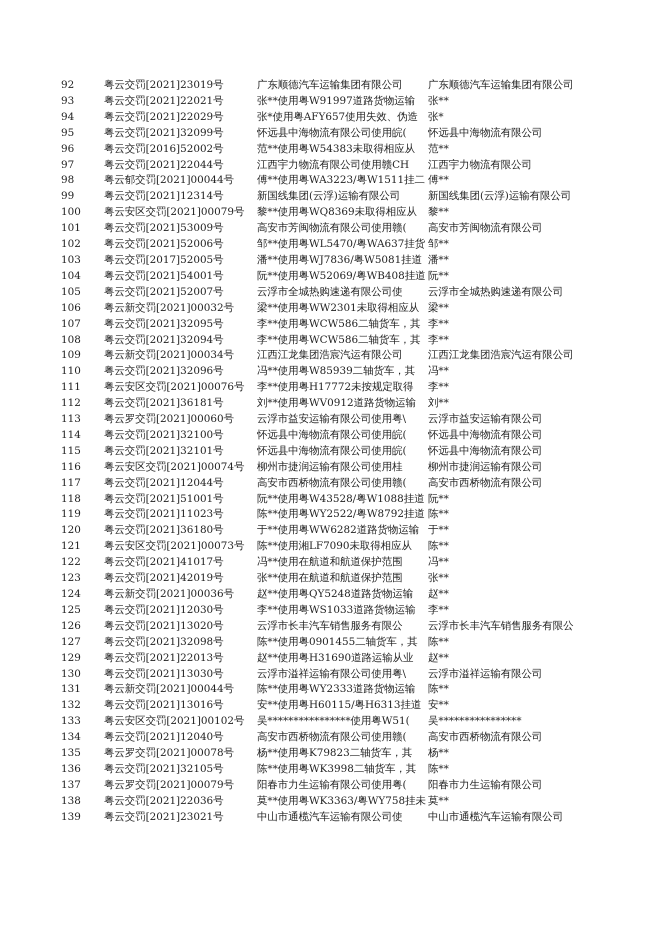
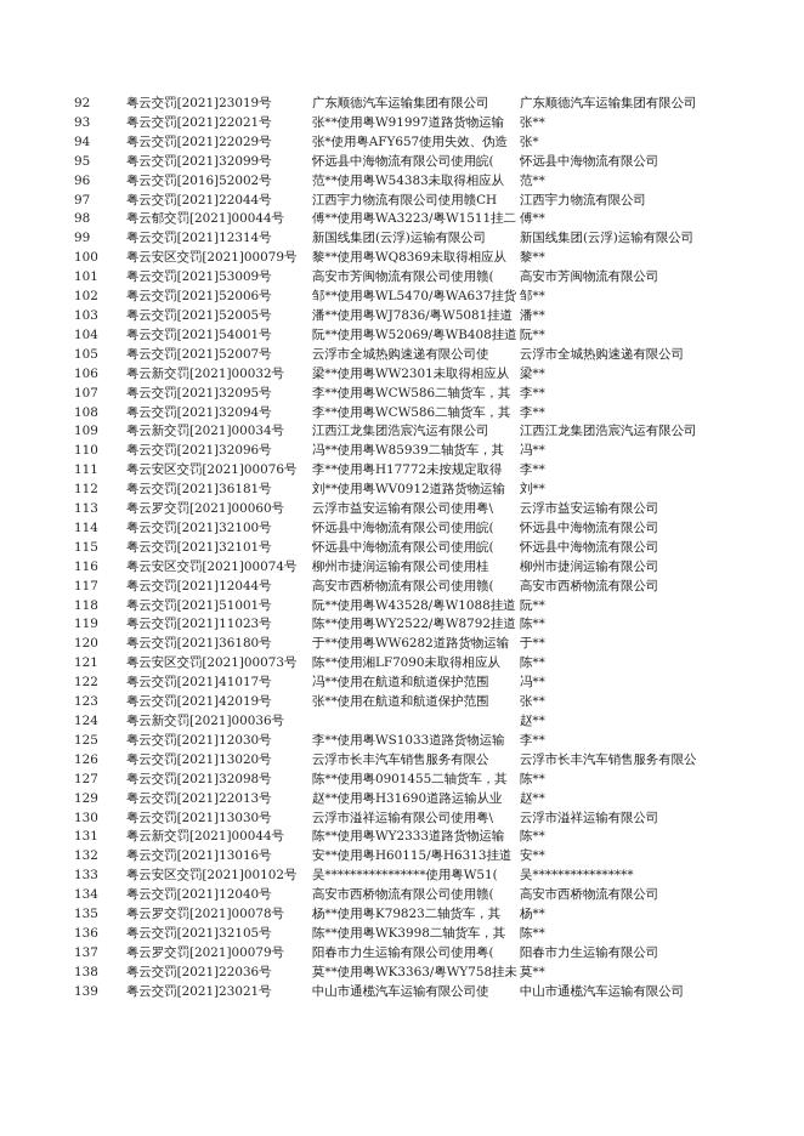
  92
  粤云交罚[2021]23019号
  广东顺德汽车运输集团有限公司
  广东顺德汽车运输集团有限公司
  93
  粤云交罚[2021]22021号
  张**使用粤W91997道路货物运输
  张**
  94
  粤云交罚[2021]22029号
  张*使用粤AFY657使用失效、伪造
  张*
  95
  粤云交罚[2021]32099号
  怀远县中海物流有限公司使用皖(
  怀远县中海物流有限公司
  96
  粤云交罚[2016]52002号
  范**使用粤W54383未取得相应从
  范**
  97
  粤云交罚[2021]22044号
  江西宇力物流有限公司使用赣CH
  江西宇力物流有限公司
  98
  粤云郁交罚[2021]00044号
  傅**使用粤WA3223/粤W1511挂二
  傅**
  99
  粤云交罚[2021]12314号
  新国线集团(云浮)运输有限公司
  新国线集团(云浮)运输有限公司
  100
  粤云安区交罚[2021]00079号
  黎**使用粤WQ8369未取得相应从
  黎**
  101
  粤云交罚[2021]53009号
  高安市芳闽物流有限公司使用赣(
  高安市芳闽物流有限公司
  102
  粤云交罚[2021]52006号
  邹**使用粤WL5470/粤WA637挂货
  邹**
  103
- 粤云交罚[2017]52005号
+ 粤云交罚[2021]52005号
  潘**使用粤WJ7836/粤W5081挂道
  潘**
  104
  粤云交罚[2021]54001号
  阮**使用粤W52069/粤WB408挂道
  阮**
  105
  粤云交罚[2021]52007号
  云浮市全城热购速递有限公司使
  云浮市全城热购速递有限公司
  106
  粤云新交罚[2021]00032号
  梁**使用粤WW2301未取得相应从
  梁**
  107
  粤云交罚[2021]32095号
  李**使用粤WCW586二轴货车，其
  李**
  108
  粤云交罚[2021]32094号
  李**使用粤WCW586二轴货车，其
  李**
  109
  粤云新交罚[2021]00034号
  江西江龙集团浩宸汽运有限公司
  江西江龙集团浩宸汽运有限公司
  110
  粤云交罚[2021]32096号
  冯**使用粤W85939二轴货车，其
  冯**
  111
  粤云安区交罚[2021]00076号
  李**使用粤H17772未按规定取得
  李**
  112
  粤云交罚[2021]36181号
  刘**使用粤WV0912道路货物运输
  刘**
  113
  粤云罗交罚[2021]00060号
  云浮市益安运输有限公司使用粤\
  云浮市益安运输有限公司
  114
  粤云交罚[2021]32100号
  怀远县中海物流有限公司使用皖(
  怀远县中海物流有限公司
  115
  粤云交罚[2021]32101号
  怀远县中海物流有限公司使用皖(
  怀远县中海物流有限公司
  116
  粤云安区交罚[2021]00074号
  柳州市捷润运输有限公司使用桂
  柳州市捷润运输有限公司
  117
  粤云交罚[2021]12044号
  高安市西桥物流有限公司使用赣(
  高安市西桥物流有限公司
  118
  粤云交罚[2021]51001号
  阮**使用粤W43528/粤W1088挂道
  阮**
  119
  粤云交罚[2021]11023号
  陈**使用粤WY2522/粤W8792挂道
  陈**
  120
  粤云交罚[2021]36180号
  于**使用粤WW6282道路货物运输
  于**
  121
  粤云安区交罚[2021]00073号
  陈**使用湘LF7090未取得相应从
  陈**
  122
  粤云交罚[2021]41017号
  冯**使用在航道和航道保护范围
  冯**
  123
  粤云交罚[2021]42019号
  张**使用在航道和航道保护范围
  张**
  124
  粤云新交罚[2021]00036号
- 赵**使用粤QY5248道路货物运输
  赵**
  125
  粤云交罚[2021]12030号
  李**使用粤WS1033道路货物运输
  李**
  126
  粤云交罚[2021]13020号
  云浮市长丰汽车销售服务有限公
  云浮市长丰汽车销售服务有限公
  127
  粤云交罚[2021]32098号
  陈**使用粤0901455二轴货车，其
  陈**
  129
  粤云交罚[2021]22013号
  赵**使用粤H31690道路运输从业
  赵**
  130
  粤云交罚[2021]13030号
  云浮市溢祥运输有限公司使用粤\
  云浮市溢祥运输有限公司
  131
  粤云新交罚[2021]00044号
  陈**使用粤WY2333道路货物运输
  陈**
  132
  粤云交罚[2021]13016号
  安**使用粤H60115/粤H6313挂道
  安**
  133
  粤云安区交罚[2021]00102号
  吴****************使用粤W51(
  吴****************
  134
  粤云交罚[2021]12040号
  高安市西桥物流有限公司使用赣(
  高安市西桥物流有限公司
  135
  粤云罗交罚[2021]00078号
  杨**使用粤K79823二轴货车，其
  杨**
  136
  粤云交罚[2021]32105号
  陈**使用粤WK3998二轴货车，其
  陈**
  137
  粤云罗交罚[2021]00079号
  阳春市力生运输有限公司使用粤(
  阳春市力生运输有限公司
  138
  粤云交罚[2021]22036号
  莫**使用粤WK3363/粤WY758挂未
  莫**
  139
  粤云交罚[2021]23021号
  中山市通榄汽车运输有限公司使
  中山市通榄汽车运输有限公司
